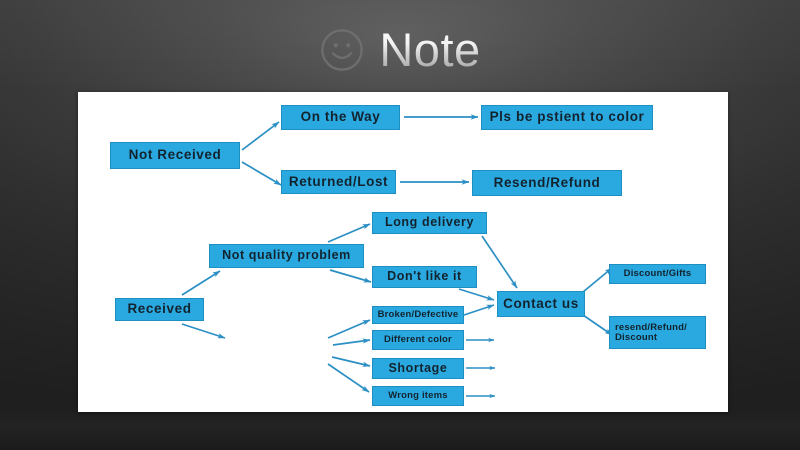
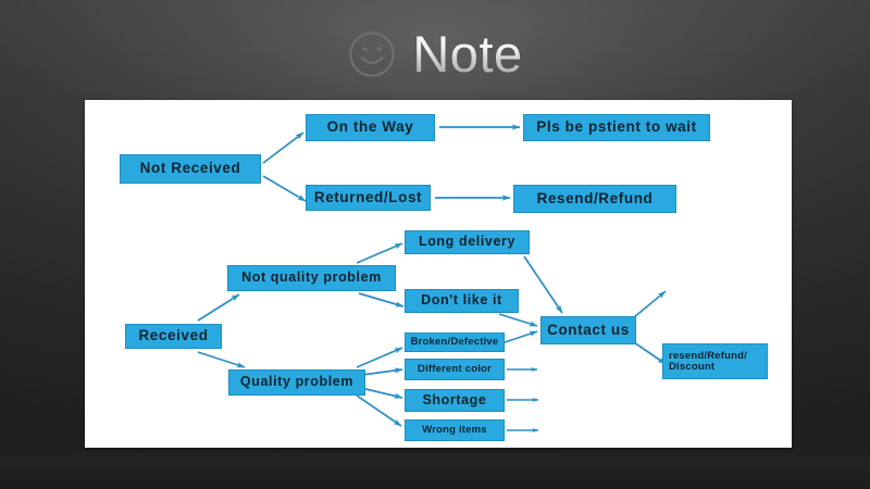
  Note
  Not Received
  On the Way
- Pls be pstient to color
+ Pls be pstient to wait
  Returned/Lost
  Resend/Refund
  Long delivery
  Not quality problem
  Don't like it
  Received
+ Quality problem
  Broken/Defective
  Different color
  Shortage
  Wrong items
  Contact us
- Discount/Gifts
  resend/Refund/
  Discount
